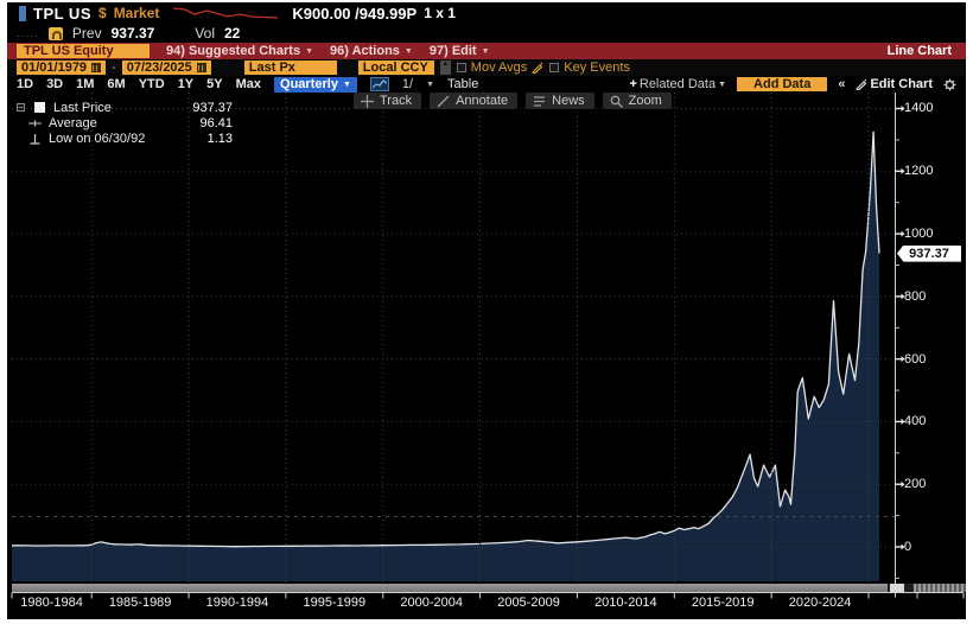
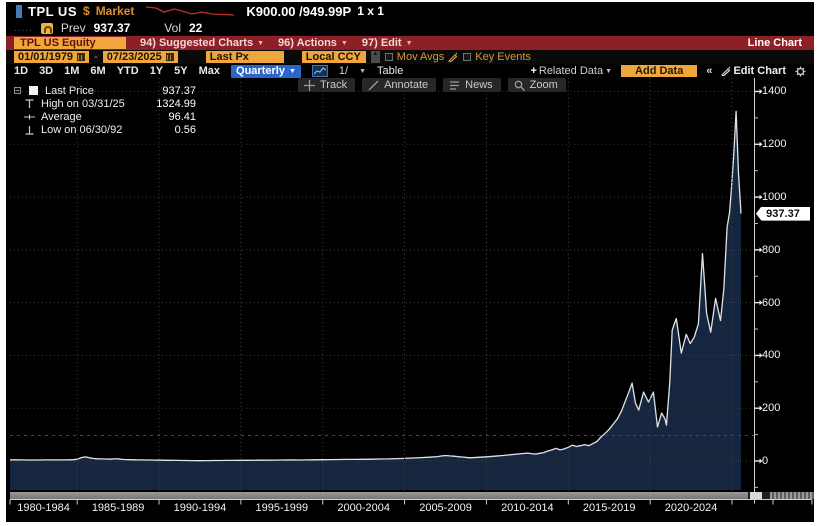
  TPL US
  $
  Market
  K900.00 /949.99P
  1 x 1
  .....
  Prev
  937.37
  Vol
  22
  TPL US Equity
  94) Suggested Charts
  96) Actions
  97) Edit
  Line Chart
  01/01/1979
  -
  07/23/2025
  Last Px
  Local CCY
  Mov Avgs
  Key Events
  1D
  3D
  1M
  6M
  YTD
  1Y
  5Y
  Max
  Quarterly
  1/
  Table
  +
  Related Data
  Add Data
  «
  Edit Chart
  Track
  Annotate
  News
  Zoom
  −
  Last Price
  937.37
+ High on 03/31/25
+ 1324.99
  Average
  96.41
  Low on 06/30/92
- 1.13
+ 0.56
  937.37
  0
  200
  400
  600
  800
  1000
  1200
  1400
  1980-1984
  1985-1989
  1990-1994
  1995-1999
  2000-2004
  2005-2009
  2010-2014
  2015-2019
  2020-2024
